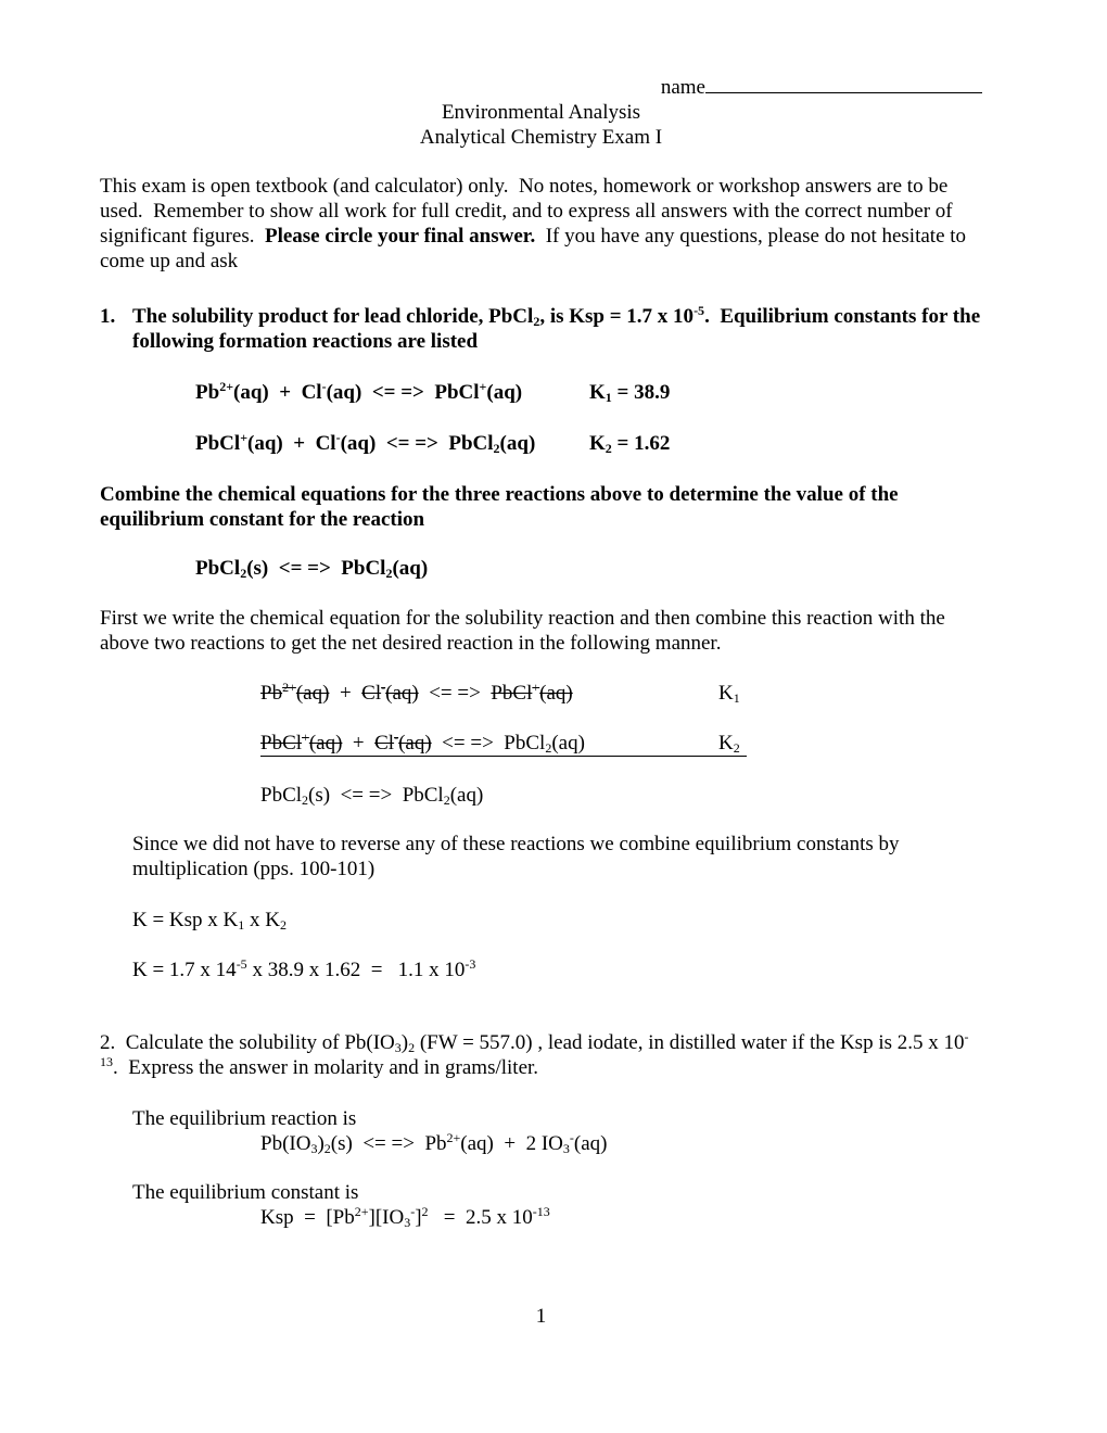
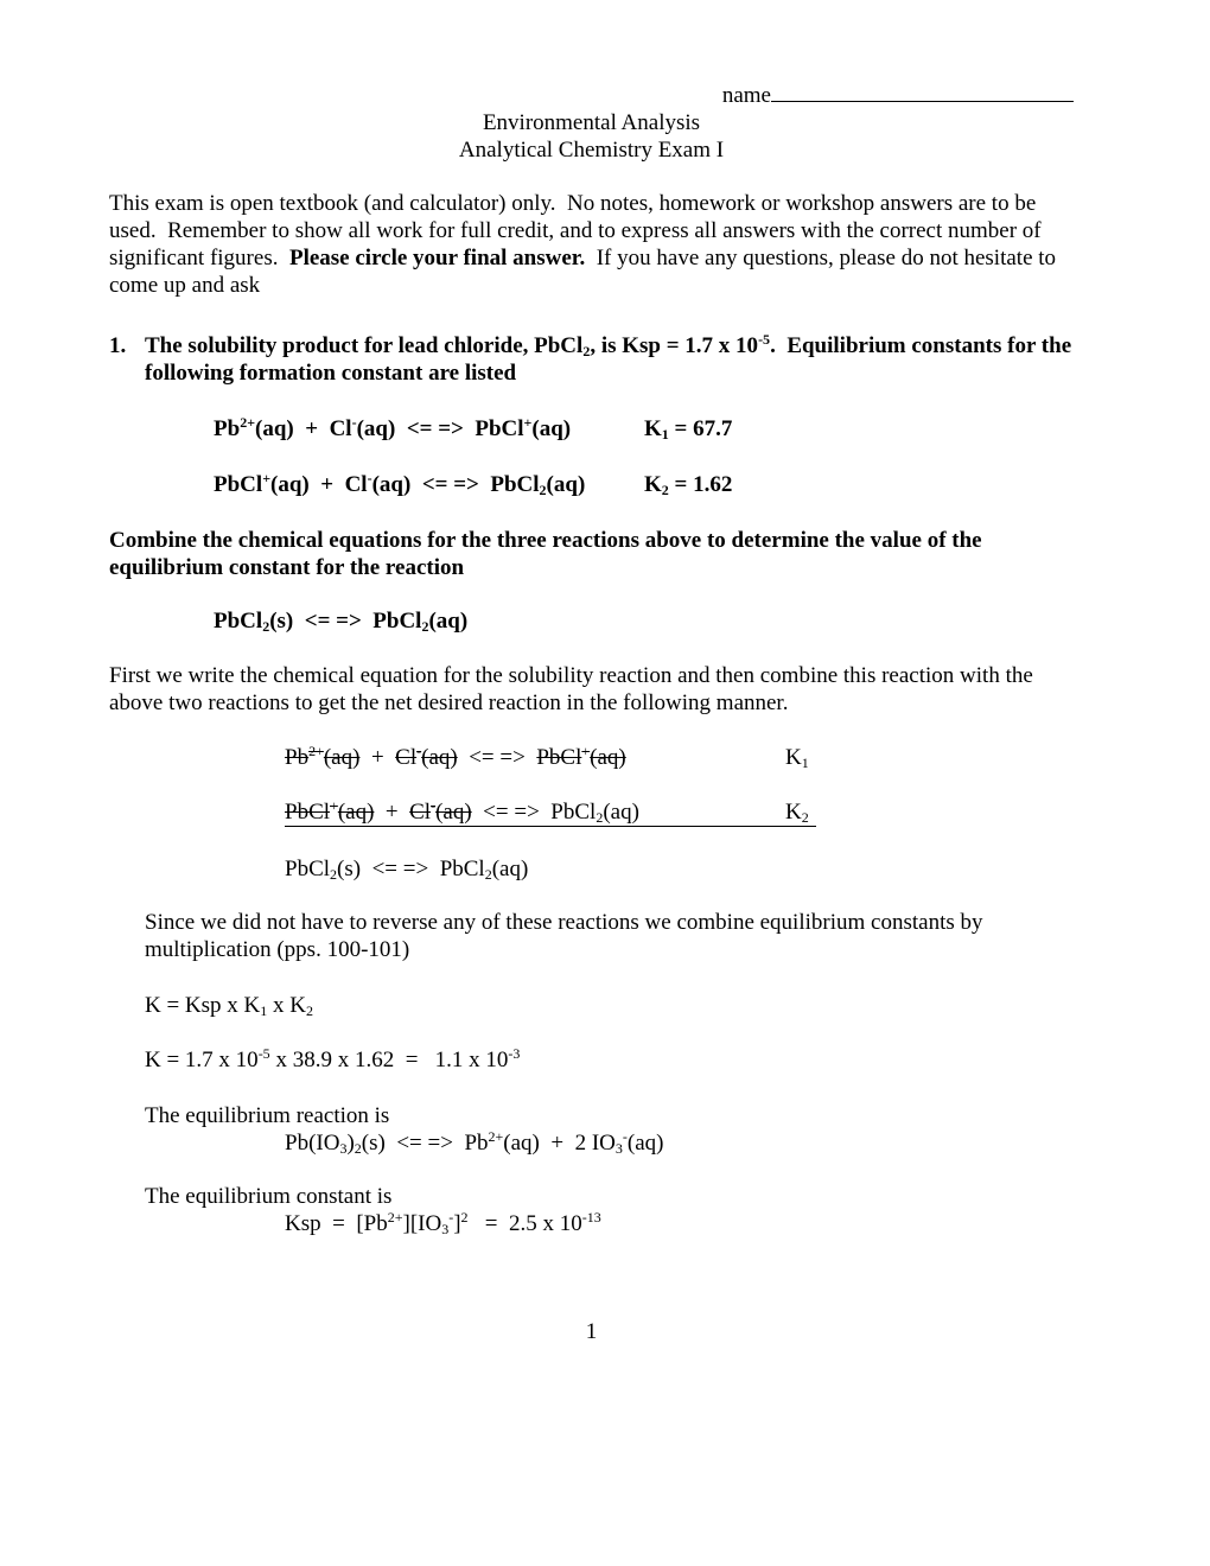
  name
  Environmental Analysis
  Analytical Chemistry Exam I
  This exam is open textbook (and calculator) only. No notes, homework or workshop answers are to be used. Remember to show all work for full credit, and to express all answers with the correct number of significant figures. Please circle your final answer. If you have any questions, please do not hesitate to come up and ask
  1.
- The solubility product for lead chloride, PbCl2, is Ksp = 1.7 x 10-5. Equilibrium constants for the following formation reactions are listed
+ The solubility product for lead chloride, PbCl2, is Ksp = 1.7 x 10-5. Equilibrium constants for the following formation constant are listed
  Pb2+(aq) + Cl-(aq) <= => PbCl+(aq)
- K1 = 38.9
+ K1 = 67.7
  PbCl+(aq) + Cl-(aq) <= => PbCl2(aq)
  K2 = 1.62
  Combine the chemical equations for the three reactions above to determine the value of the equilibrium constant for the reaction
  PbCl2(s) <= => PbCl2(aq)
  First we write the chemical equation for the solubility reaction and then combine this reaction with the above two reactions to get the net desired reaction in the following manner.
  Pb2+(aq) + Cl-(aq) <= => PbCl+(aq)
  K1
  PbCl+(aq) + Cl-(aq) <= => PbCl2(aq)
  K2
  PbCl2(s) <= => PbCl2(aq)
  Since we did not have to reverse any of these reactions we combine equilibrium constants by multiplication (pps. 100-101)
  K = Ksp x K1 x K2
- K = 1.7 x 14-5 x 38.9 x 1.62 = 1.1 x 10-3
+ K = 1.7 x 10-5 x 38.9 x 1.62 = 1.1 x 10-3
- 2. Calculate the solubility of Pb(IO3)2 (FW = 557.0) , lead iodate, in distilled water if the Ksp is 2.5 x 10-13. Express the answer in molarity and in grams/liter.
  The equilibrium reaction is
  Pb(IO3)2(s) <= => Pb2+(aq) + 2 IO3-(aq)
  The equilibrium constant is
  Ksp = [Pb2+][IO3-]2 = 2.5 x 10-13
  1
